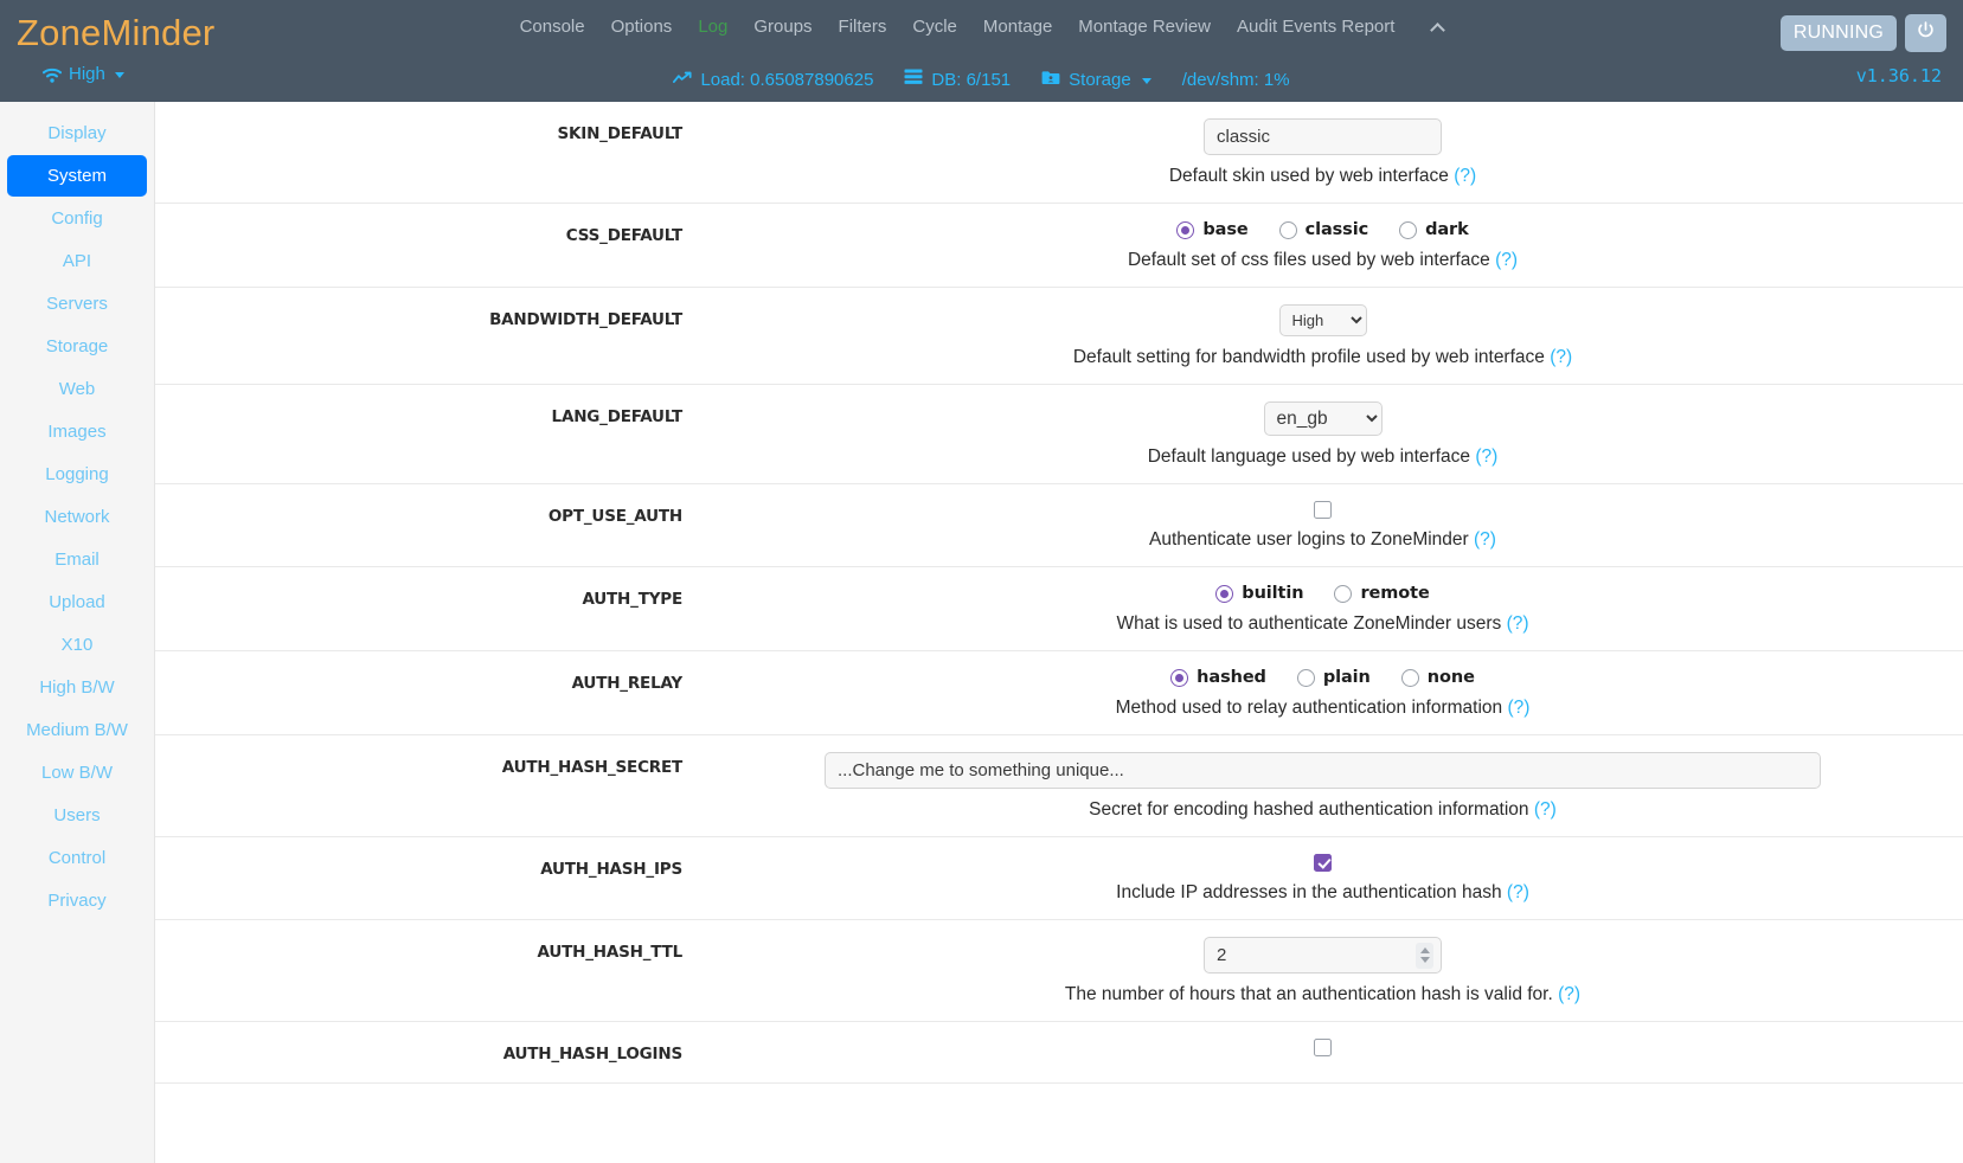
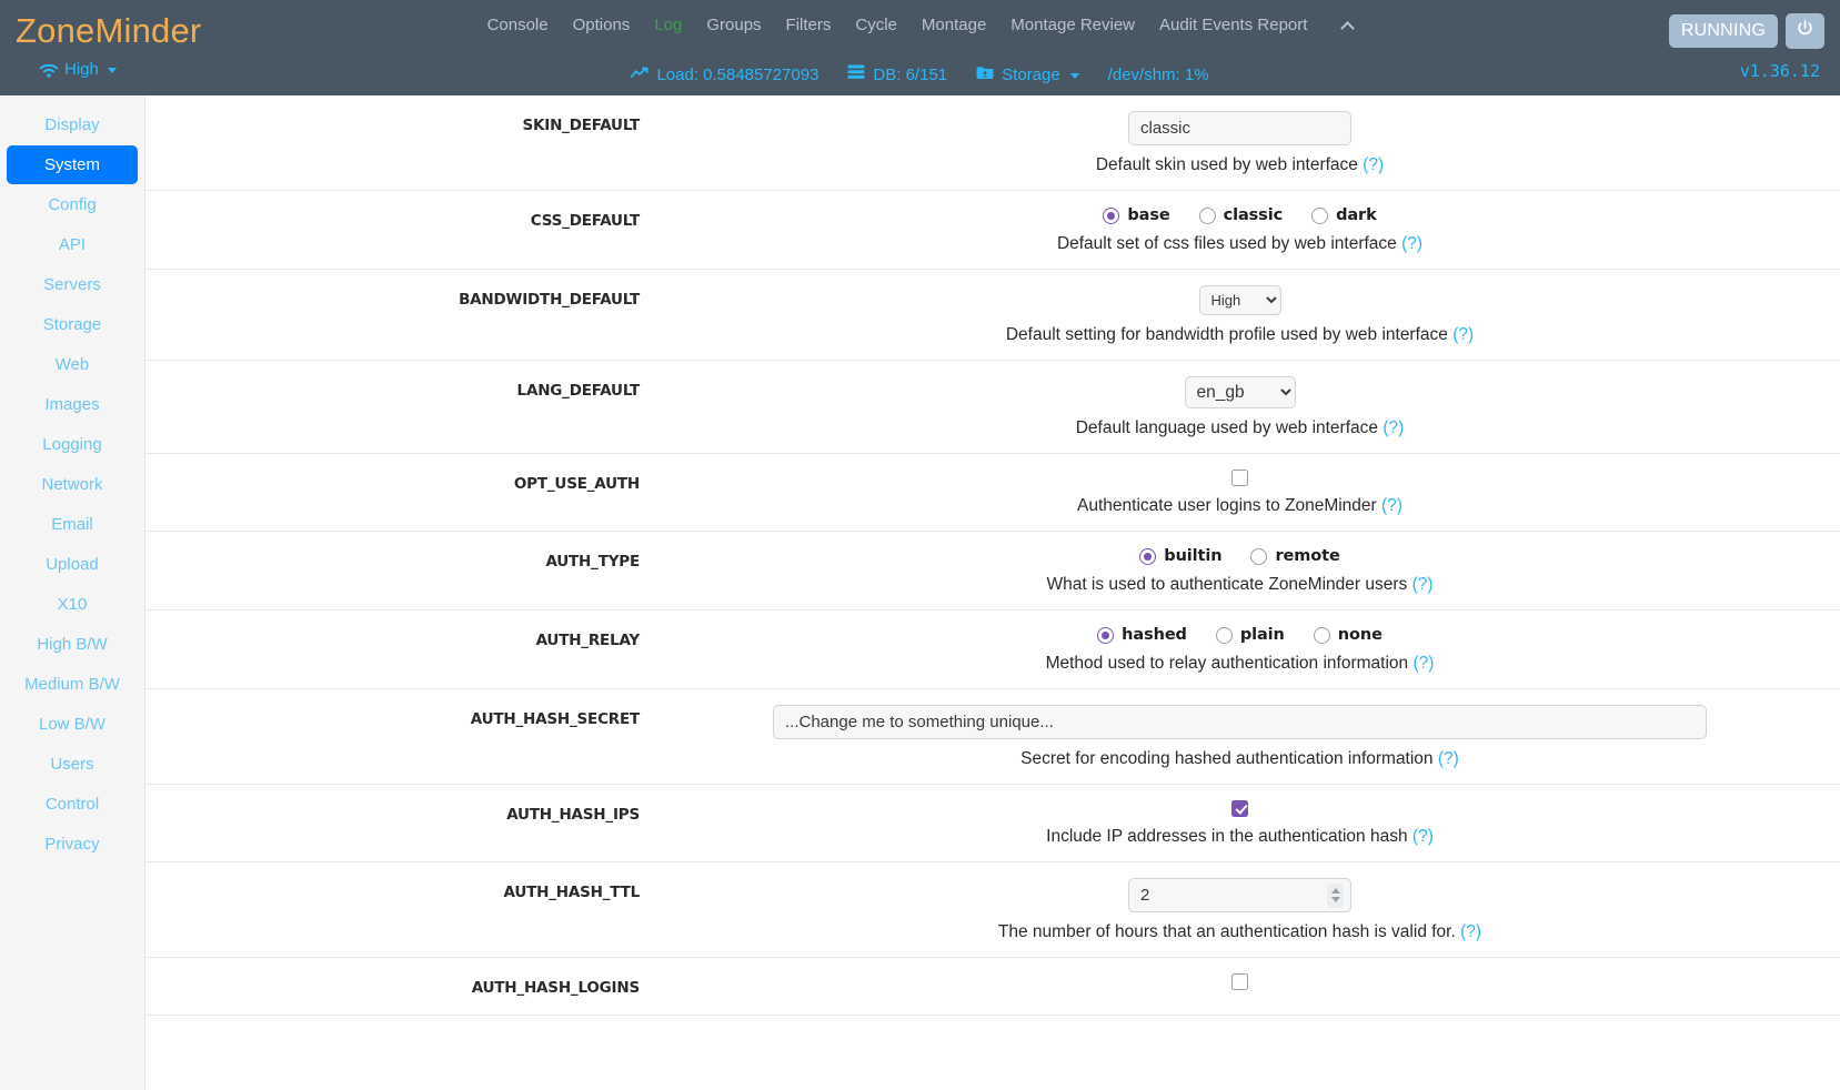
  ZoneMinder
  High
  Console
  Options
  Log
  Groups
  Filters
  Cycle
  Montage
  Montage Review
  Audit Events Report
  RUNNING
- Load: 0.65087890625
+ Load: 0.58485727093
  DB: 6/151
  Storage
  /dev/shm: 1%
  v1.36.12
  Display
  System
  Config
  API
  Servers
  Storage
  Web
  Images
  Logging
  Network
  Email
  Upload
  X10
  High B/W
  Medium B/W
  Low B/W
  Users
  Control
  Privacy
  SKIN_DEFAULT
  classic
  Default skin used by web interface (?)
  CSS_DEFAULT
  base
  classic
  dark
  Default set of css files used by web interface (?)
  BANDWIDTH_DEFAULT
  High
  Default setting for bandwidth profile used by web interface (?)
  LANG_DEFAULT
  en_gb
  Default language used by web interface (?)
  OPT_USE_AUTH
  Authenticate user logins to ZoneMinder (?)
  AUTH_TYPE
  builtin
  remote
  What is used to authenticate ZoneMinder users (?)
  AUTH_RELAY
  hashed
  plain
  none
  Method used to relay authentication information (?)
  AUTH_HASH_SECRET
  ...Change me to something unique...
  Secret for encoding hashed authentication information (?)
  AUTH_HASH_IPS
  Include IP addresses in the authentication hash (?)
  AUTH_HASH_TTL
  2
  The number of hours that an authentication hash is valid for. (?)
  AUTH_HASH_LOGINS
